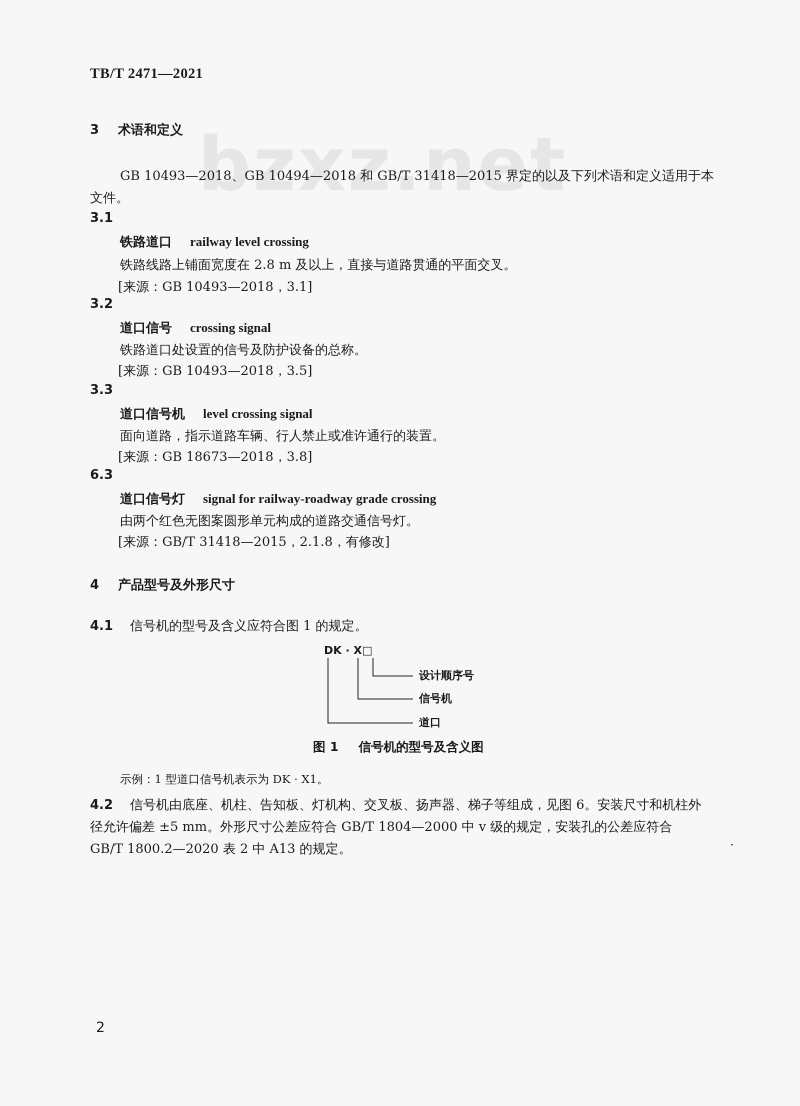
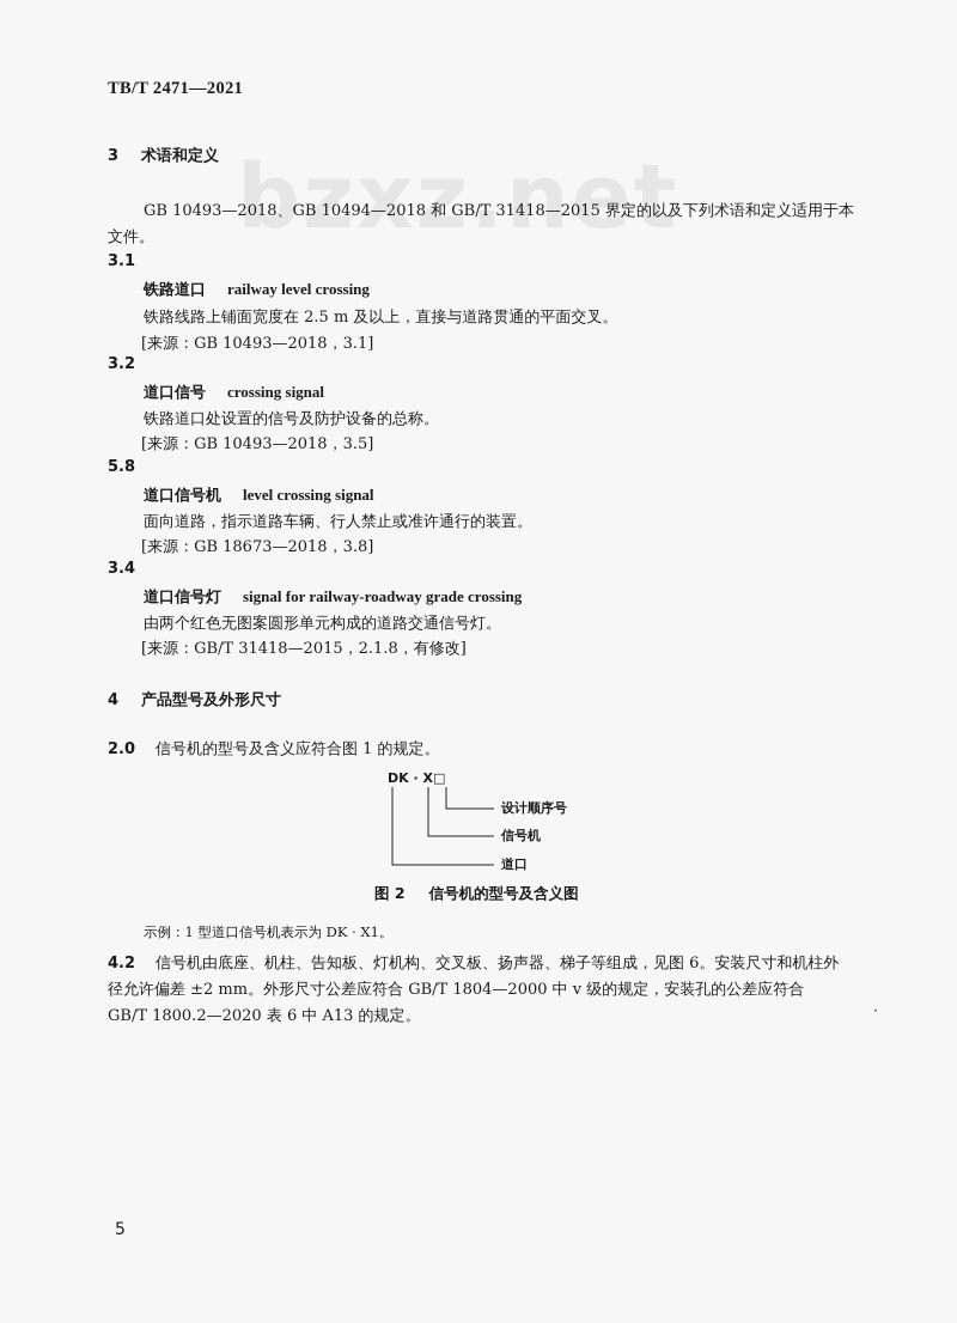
  bzxz.net
  TB/T 2471—2021
  3 术语和定义
  GB 10493—2018、GB 10494—2018 和 GB/T 31418—2015 界定的以及下列术语和定义适用于本
  文件。
  3.1
  铁路道口 railway level crossing
- 铁路线路上铺面宽度在 2.8 m 及以上，直接与道路贯通的平面交叉。
+ 铁路线路上铺面宽度在 2.5 m 及以上，直接与道路贯通的平面交叉。
  [来源：GB 10493—2018，3.1]
  3.2
  道口信号 crossing signal
  铁路道口处设置的信号及防护设备的总称。
  [来源：GB 10493—2018，3.5]
- 3.3
+ 5.8
  道口信号机 level crossing signal
  面向道路，指示道路车辆、行人禁止或准许通行的装置。
  [来源：GB 18673—2018，3.8]
- 6.3
+ 3.4
  道口信号灯 signal for railway-roadway grade crossing
  由两个红色无图案圆形单元构成的道路交通信号灯。
  [来源：GB/T 31418—2015，2.1.8，有修改]
  4 产品型号及外形尺寸
- 4.1 信号机的型号及含义应符合图 1 的规定。
+ 2.0 信号机的型号及含义应符合图 1 的规定。
  DK · X□
  设计顺序号
  信号机
  道口
- 图 1 信号机的型号及含义图
+ 图 2 信号机的型号及含义图
  示例：1 型道口信号机表示为 DK · X1。
  4.2 信号机由底座、机柱、告知板、灯机构、交叉板、扬声器、梯子等组成，见图 6。安装尺寸和机柱外
- 径允许偏差 ±5 mm。外形尺寸公差应符合 GB/T 1804—2000 中 v 级的规定，安装孔的公差应符合
+ 径允许偏差 ±2 mm。外形尺寸公差应符合 GB/T 1804—2000 中 v 级的规定，安装孔的公差应符合
- GB/T 1800.2—2020 表 2 中 A13 的规定。
+ GB/T 1800.2—2020 表 6 中 A13 的规定。
  ·
- 2
+ 5
